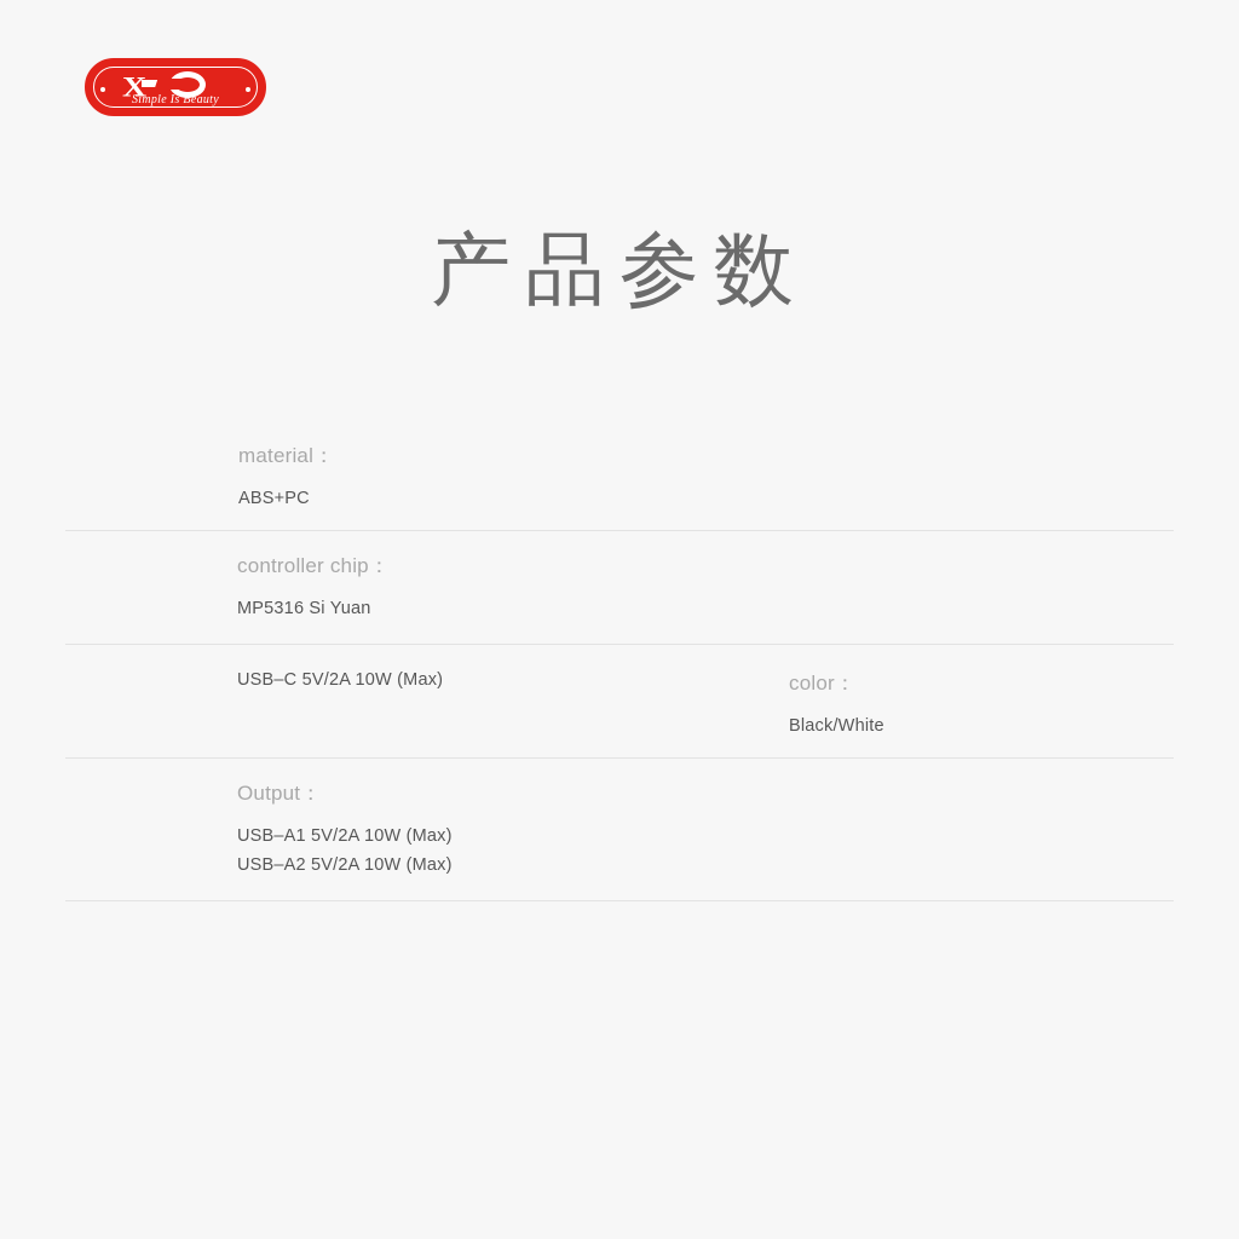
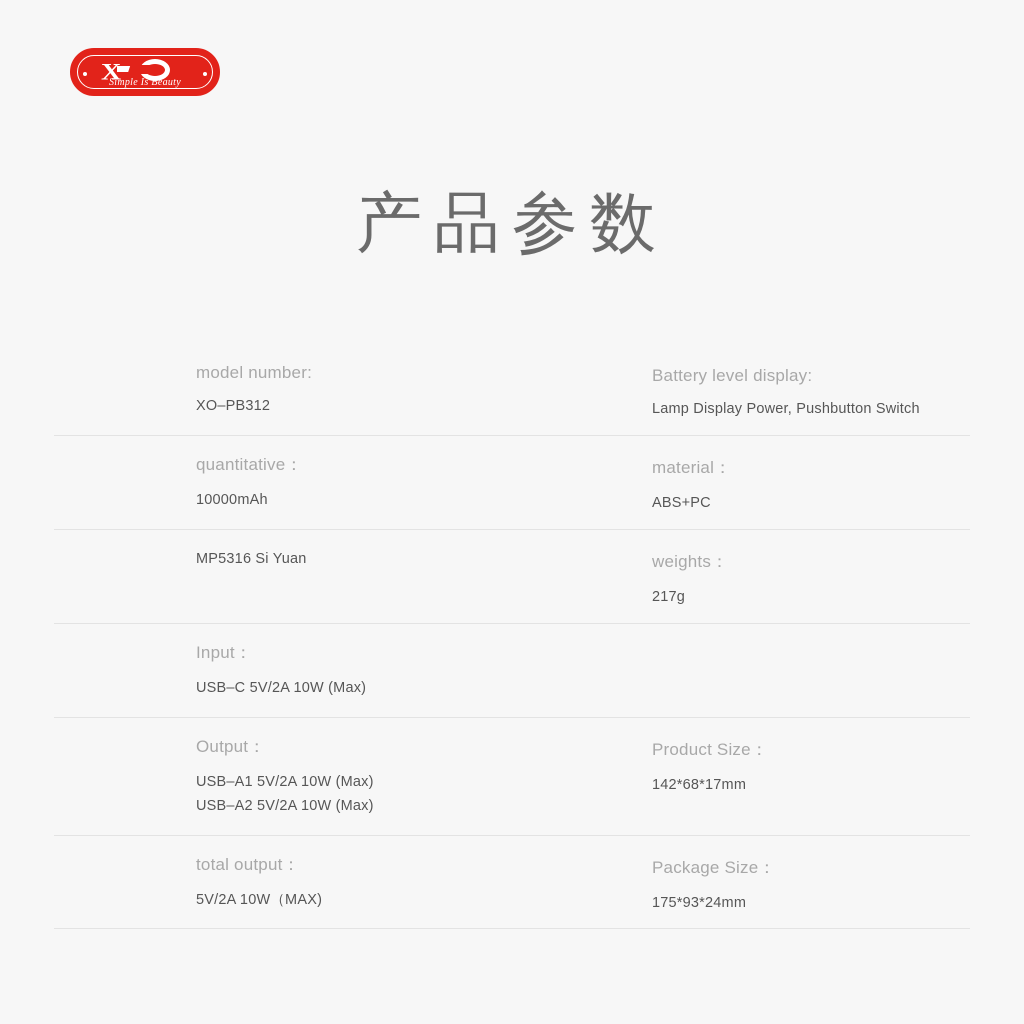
  X
  Simple Is Beauty
  产品参数
+ model number:
+ XO–PB312
+ Battery level display:
+ Lamp Display Power, Pushbutton Switch
+ quantitative：
+ 10000mAh
  material：
  ABS+PC
- controller chip：
  MP5316 Si Yuan
+ weights：
+ 217g
+ Input：
  USB–C 5V/2A 10W (Max)
- color：
- Black/White
  Output：
  USB–A1 5V/2A 10W (Max)
  USB–A2 5V/2A 10W (Max)
+ Product Size：
+ 142*68*17mm
+ total output：
+ 5V/2A 10W（MAX)
+ Package Size：
+ 175*93*24mm
